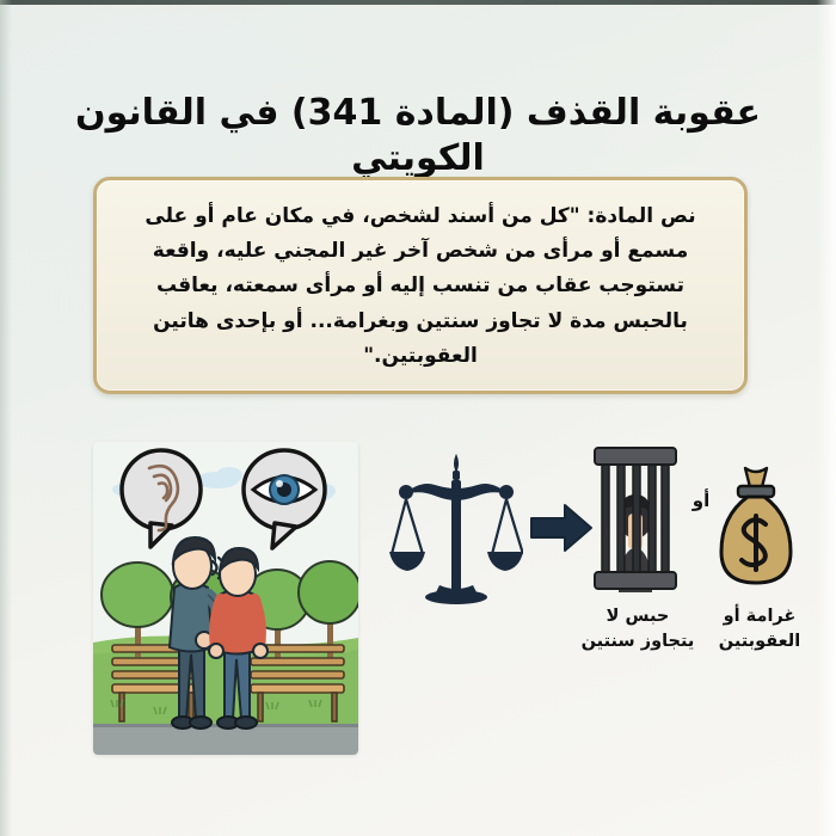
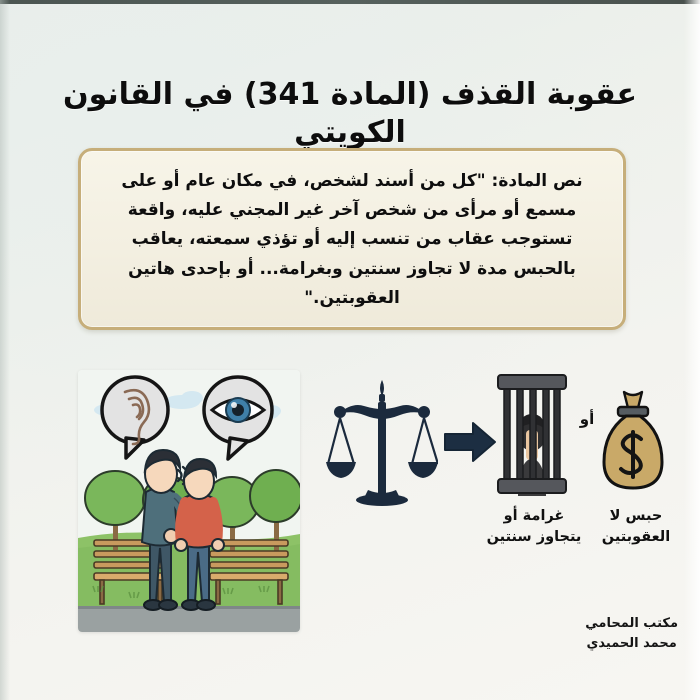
  عقوبة القذف (المادة 341) في القانون الكويتي
- نص المادة: "كل من أسند لشخص، في مكان عام أو على مسمع أو مرأى من شخص آخر غير المجني عليه، واقعة تستوجب عقاب من تنسب إليه أو مرأى سمعته، يعاقب بالحبس مدة لا تجاوز سنتين وبغرامة... أو بإحدى هاتين العقوبتين."
+ نص المادة: "كل من أسند لشخص، في مكان عام أو على مسمع أو مرأى من شخص آخر غير المجني عليه، واقعة تستوجب عقاب من تنسب إليه أو تؤذي سمعته، يعاقب بالحبس مدة لا تجاوز سنتين وبغرامة... أو بإحدى هاتين العقوبتين."
  أو
- حبس لا
+ غرامة أو
  يتجاوز سنتين
- غرامة أو
+ حبس لا
  العقوبتين
+ مكتب المحامي
+ محمد الحميدي
